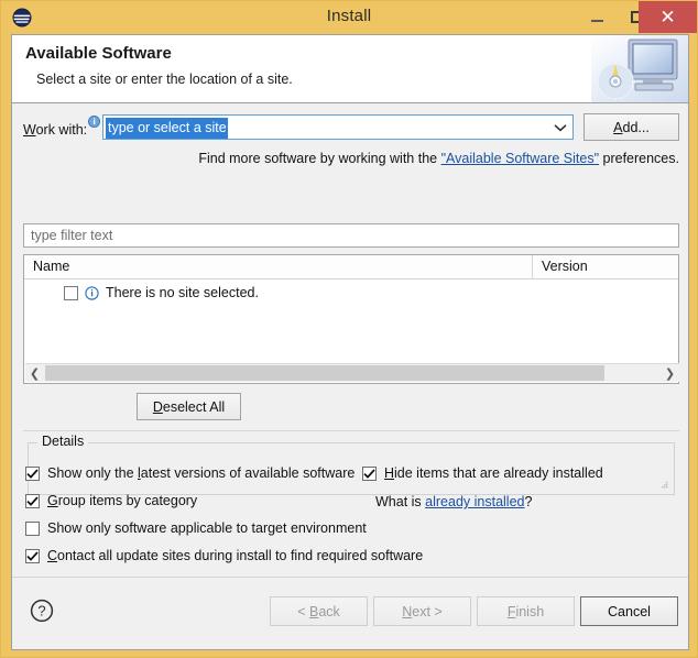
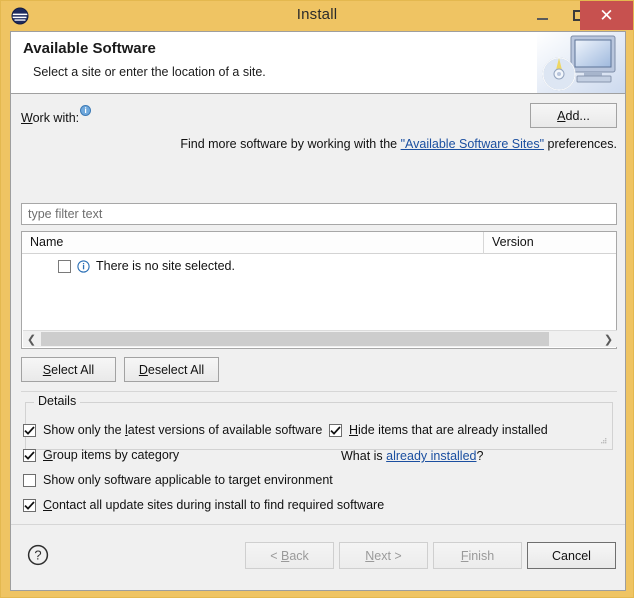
  Install
  ✕
  Available Software
  Select a site or enter the location of a site.
  Work with:
- type or select a site
  Add...
  Find more software by working with the "Available Software Sites" preferences.
  type filter text
  Name
  Version
  There is no site selected.
  ❮
  ❯
+ Select All
  Deselect All
  Details
  Show only the latest versions of available software
  Group items by category
  Show only software applicable to target environment
  Contact all update sites during install to find required software
  Hide items that are already installed
  What is already installed?
  ?
  < Back
  Next >
  Finish
  Cancel
